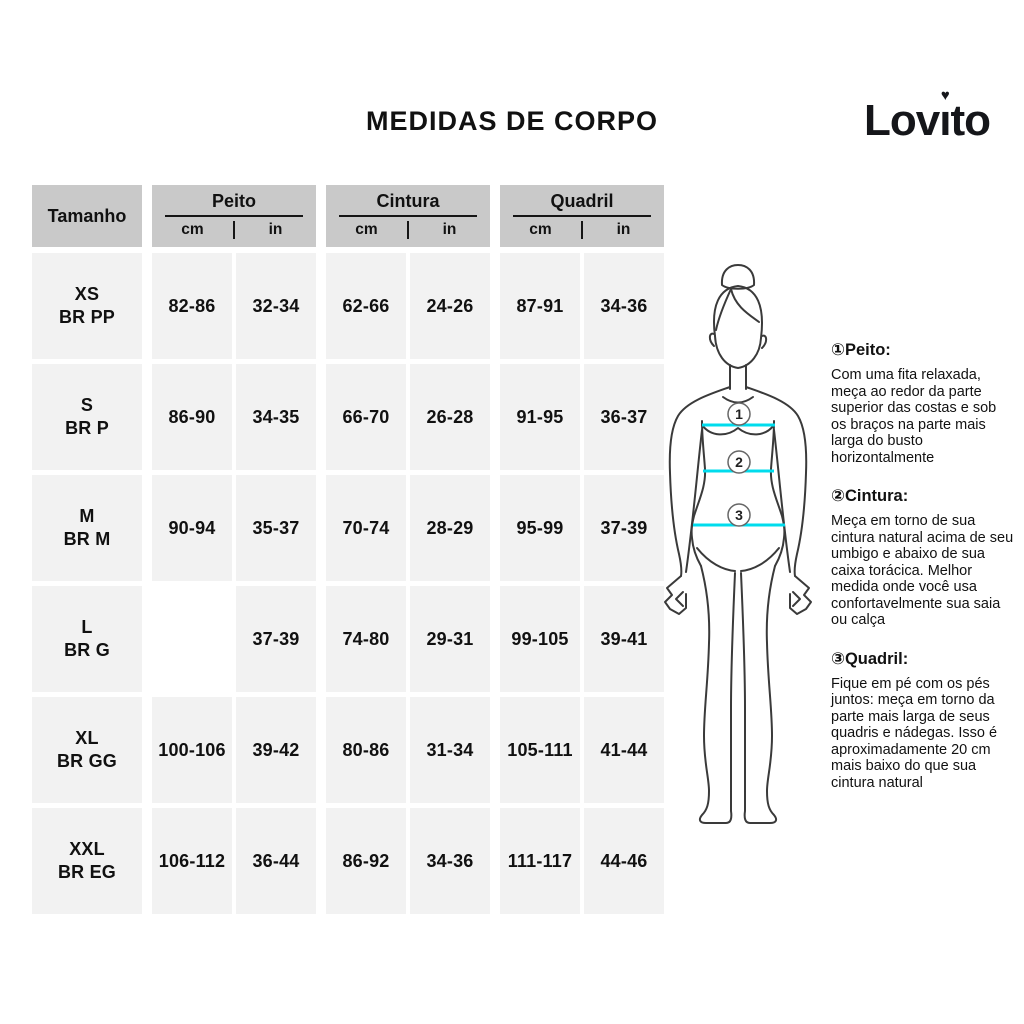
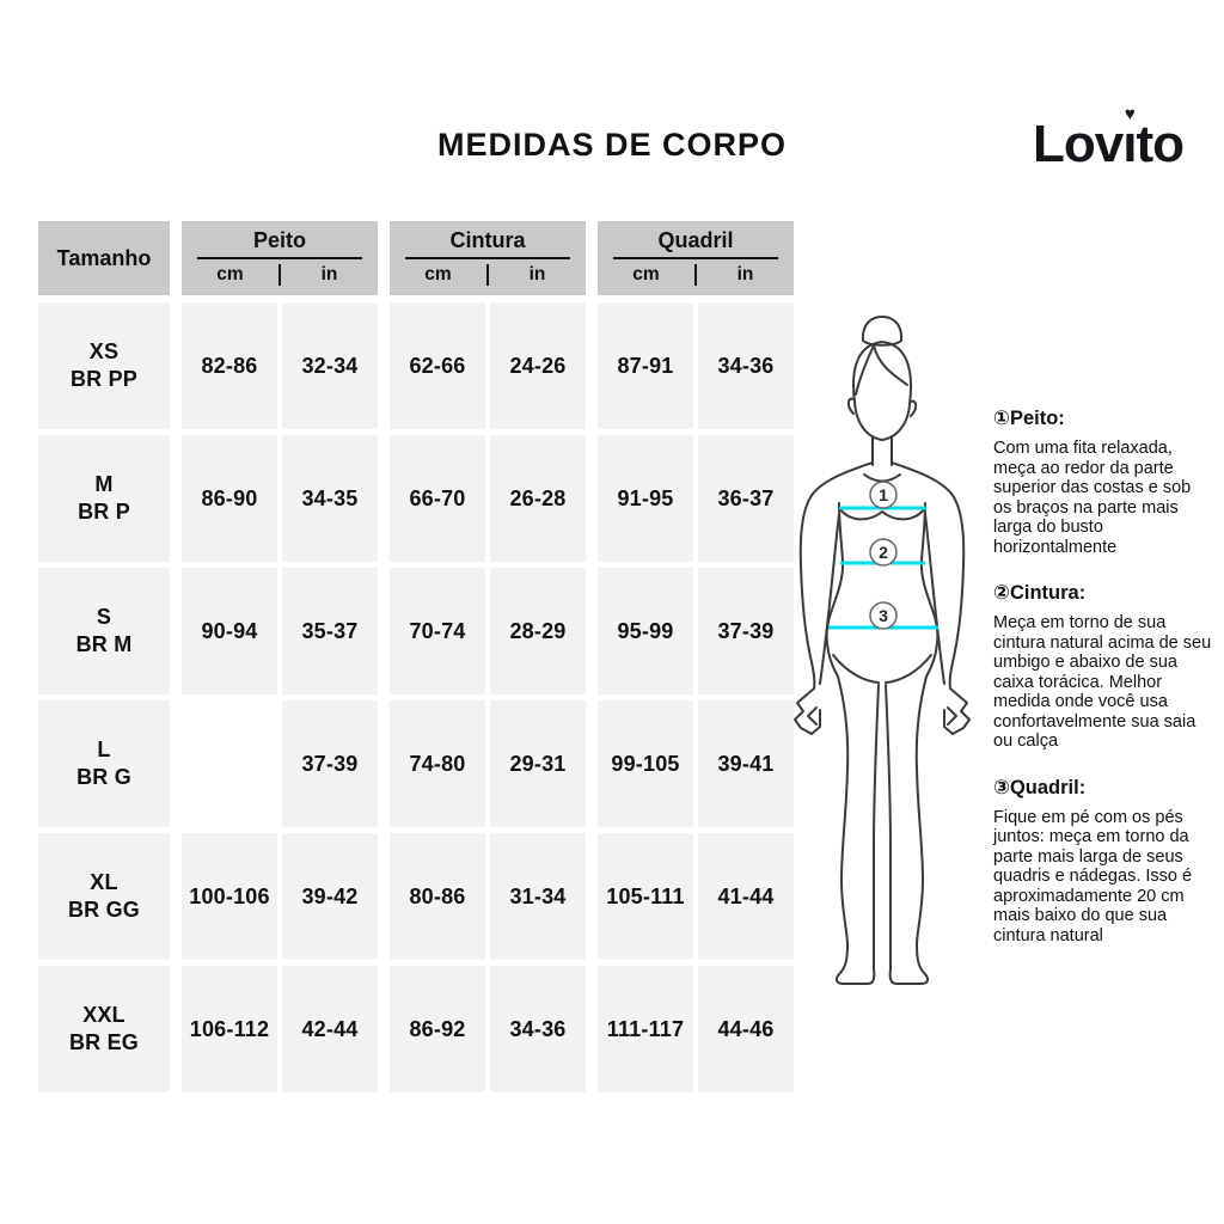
  MEDIDAS DE CORPO
  Lovı
  ♥
  to
  Tamanho
  Peito
  cm
  in
  Cintura
  cm
  in
  Quadril
  cm
  in
  XS
  BR PP
  82-86
  32-34
  62-66
  24-26
  87-91
  34-36
- S
+ M
  BR P
  86-90
  34-35
  66-70
  26-28
  91-95
  36-37
- M
+ S
  BR M
  90-94
  35-37
  70-74
  28-29
  95-99
  37-39
  L
  BR G
  37-39
  74-80
  29-31
  99-105
  39-41
  XL
  BR GG
  100-106
  39-42
  80-86
  31-34
  105-111
  41-44
  XXL
  BR EG
  106-112
- 36-44
+ 42-44
  86-92
  34-36
  111-117
  44-46
  1
  2
  3
  ①Peito:
  Com uma fita relaxada, meça ao redor da parte superior das costas e sob os braços na parte mais larga do busto horizontalmente
  ②Cintura:
  Meça em torno de sua cintura natural acima de seu umbigo e abaixo de sua caixa torácica. Melhor medida onde você usa confortavelmente sua saia ou calça
  ③Quadril:
  Fique em pé com os pés juntos: meça em torno da parte mais larga de seus quadris e nádegas. Isso é aproximadamente 20 cm mais baixo do que sua cintura natural
